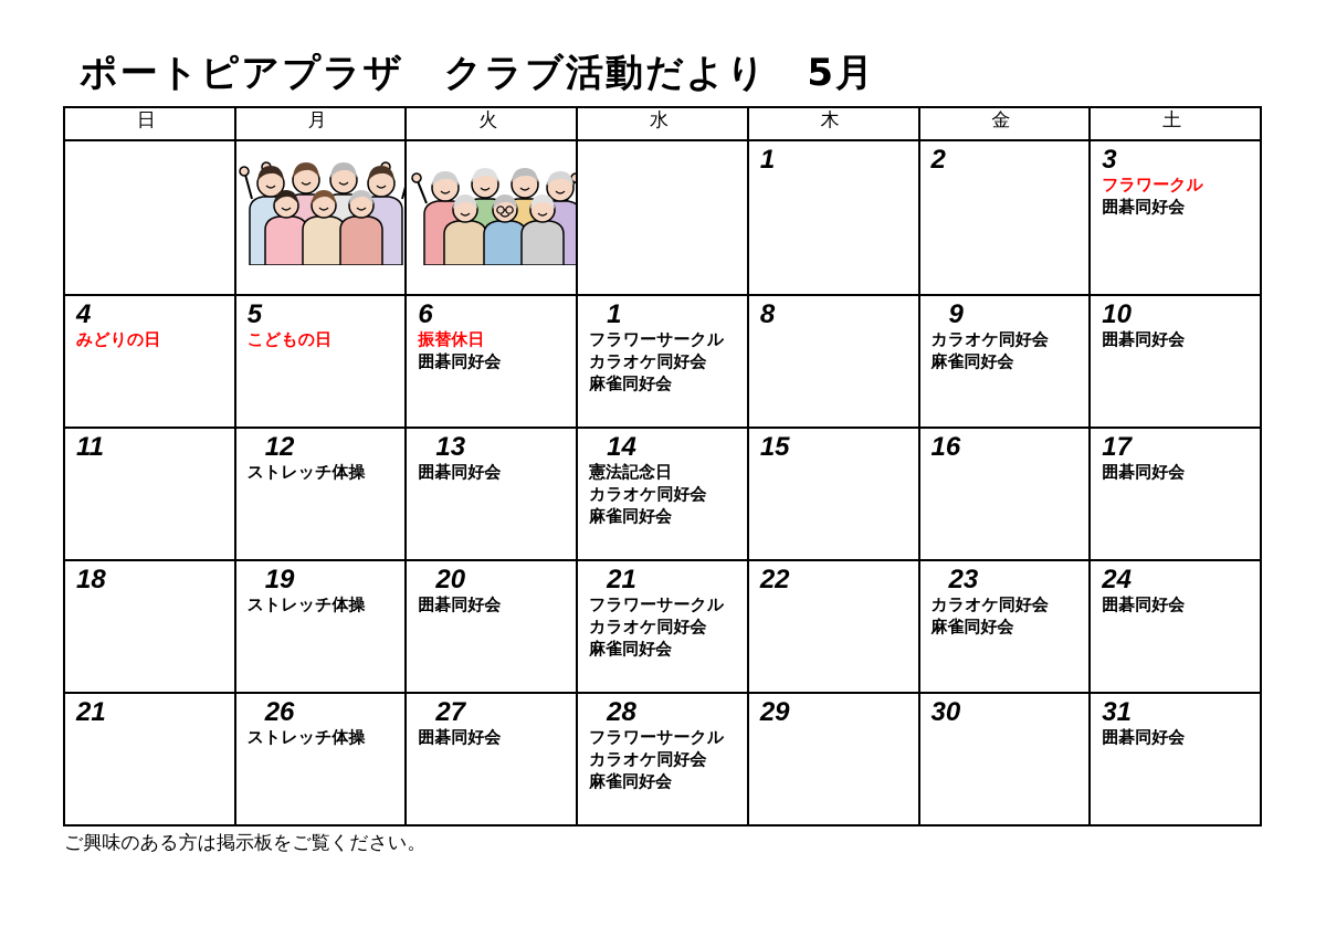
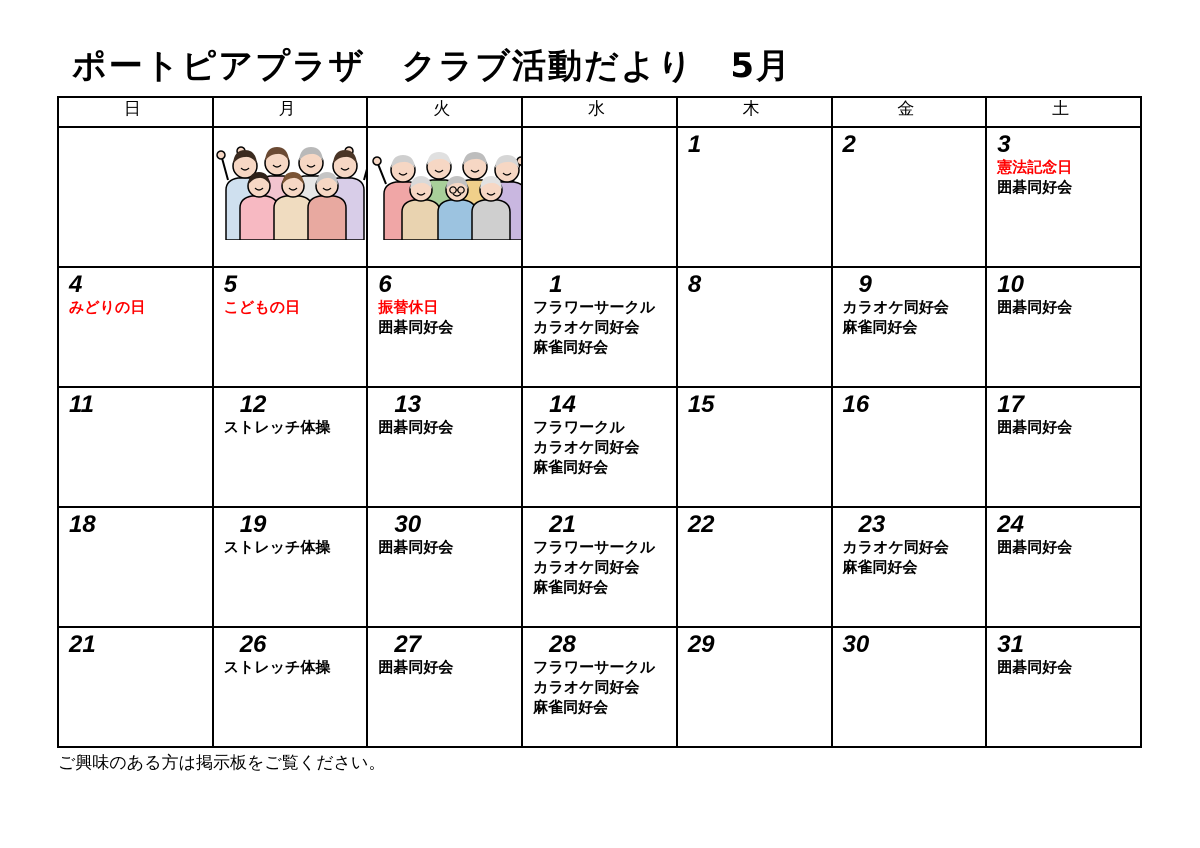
  ポートピアプラザ クラブ活動だより 5月
  日	月	火	水	木	金	土
- 				1	2	3 フラワークル 囲碁同好会
+ 				1	2	3 憲法記念日 囲碁同好会
  4 みどりの日	5 こどもの日	6 振替休日 囲碁同好会	1 フラワーサークル カラオケ同好会 麻雀同好会	8	9 カラオケ同好会 麻雀同好会	10 囲碁同好会
- 11	12 ストレッチ体操	13 囲碁同好会	14 憲法記念日 カラオケ同好会 麻雀同好会	15	16	17 囲碁同好会
+ 11	12 ストレッチ体操	13 囲碁同好会	14 フラワークル カラオケ同好会 麻雀同好会	15	16	17 囲碁同好会
- 18	19 ストレッチ体操	20 囲碁同好会	21 フラワーサークル カラオケ同好会 麻雀同好会	22	23 カラオケ同好会 麻雀同好会	24 囲碁同好会
+ 18	19 ストレッチ体操	30 囲碁同好会	21 フラワーサークル カラオケ同好会 麻雀同好会	22	23 カラオケ同好会 麻雀同好会	24 囲碁同好会
  21	26 ストレッチ体操	27 囲碁同好会	28 フラワーサークル カラオケ同好会 麻雀同好会	29	30	31 囲碁同好会
  ご興味のある方は掲示板をご覧ください。
